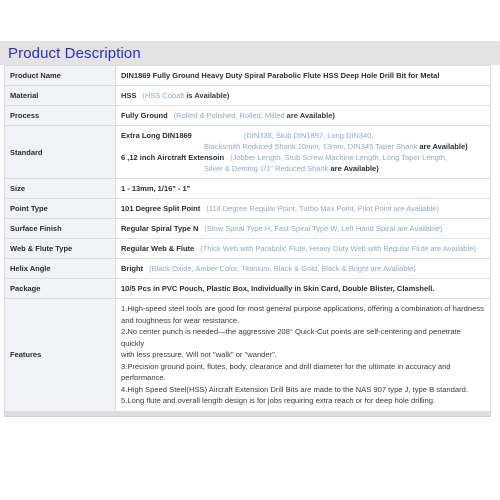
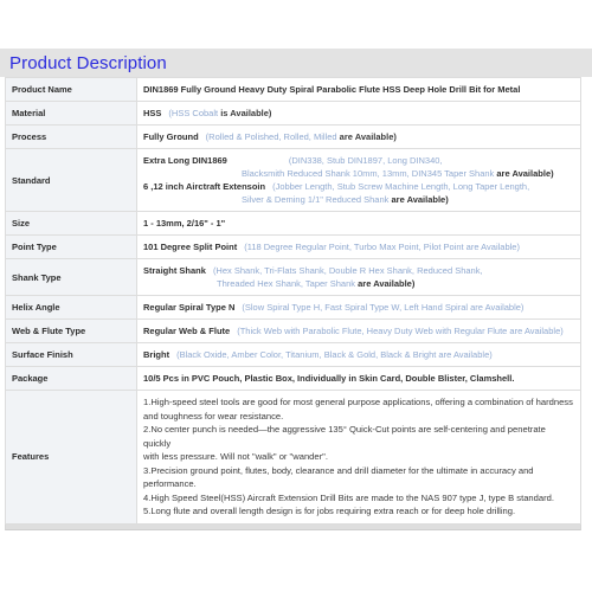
  Product Description
  Product Name	DIN1869 Fully Ground Heavy Duty Spiral Parabolic Flute HSS Deep Hole Drill Bit for Metal
  Material	HSS (HSS Cobalt is Available)
  Process	Fully Ground (Rolled & Polished, Rolled, Milled are Available)
  Standard	Extra Long DIN1869 (DIN338, Stub DIN1897, Long DIN340, Blacksmith Reduced Shank 10mm, 13mm, DIN345 Taper Shank are Available) 6 ,12 inch Airctraft Extensoin (Jobber Length, Stub Screw Machine Length, Long Taper Length, Silver & Deming 1/1" Reduced Shank are Available)
- Size	1 - 13mm, 1/16" - 1"
+ Size	1 - 13mm, 2/16" - 1"
  Point Type	101 Degree Split Point (118 Degree Regular Point, Turbo Max Point, Pilot Point are Available)
+ Shank Type	Straight Shank (Hex Shank, Tri-Flats Shank, Double R Hex Shank, Reduced Shank, Threaded Hex Shank, Taper Shank are Available)
- Surface Finish	Regular Spiral Type N (Slow Spiral Type H, Fast Spiral Type W, Left Hand Spiral are Available)
+ Helix Angle	Regular Spiral Type N (Slow Spiral Type H, Fast Spiral Type W, Left Hand Spiral are Available)
  Web & Flute Type	Regular Web & Flute (Thick Web with Parabolic Flute, Heavy Duty Web with Regular Flute are Available)
- Helix Angle	Bright (Black Oxide, Amber Color, Titanium, Black & Gold, Black & Bright are Available)
+ Surface Finish	Bright (Black Oxide, Amber Color, Titanium, Black & Gold, Black & Bright are Available)
  Package	10/5 Pcs in PVC Pouch, Plastic Box, Individually in Skin Card, Double Blister, Clamshell.
- Features	1.High-speed steel tools are good for most general purpose applications, offering a combination of hardness and toughness for wear resistance. 2.No center punch is needed—the aggressive 208° Quick-Cut points are self-centering and penetrate quickly with less pressure. Will not "walk" or "wander". 3.Precision ground point, flutes, body, clearance and drill diameter for the ultimate in accuracy and performance. 4.High Speed Steel(HSS) Aircraft Extension Drill Bits are made to the NAS 907 type J, type B standard. 5.Long flute and overall length design is for jobs requiring extra reach or for deep hole drilling.
+ Features	1.High-speed steel tools are good for most general purpose applications, offering a combination of hardness and toughness for wear resistance. 2.No center punch is needed—the aggressive 135° Quick-Cut points are self-centering and penetrate quickly with less pressure. Will not "walk" or "wander". 3.Precision ground point, flutes, body, clearance and drill diameter for the ultimate in accuracy and performance. 4.High Speed Steel(HSS) Aircraft Extension Drill Bits are made to the NAS 907 type J, type B standard. 5.Long flute and overall length design is for jobs requiring extra reach or for deep hole drilling.
